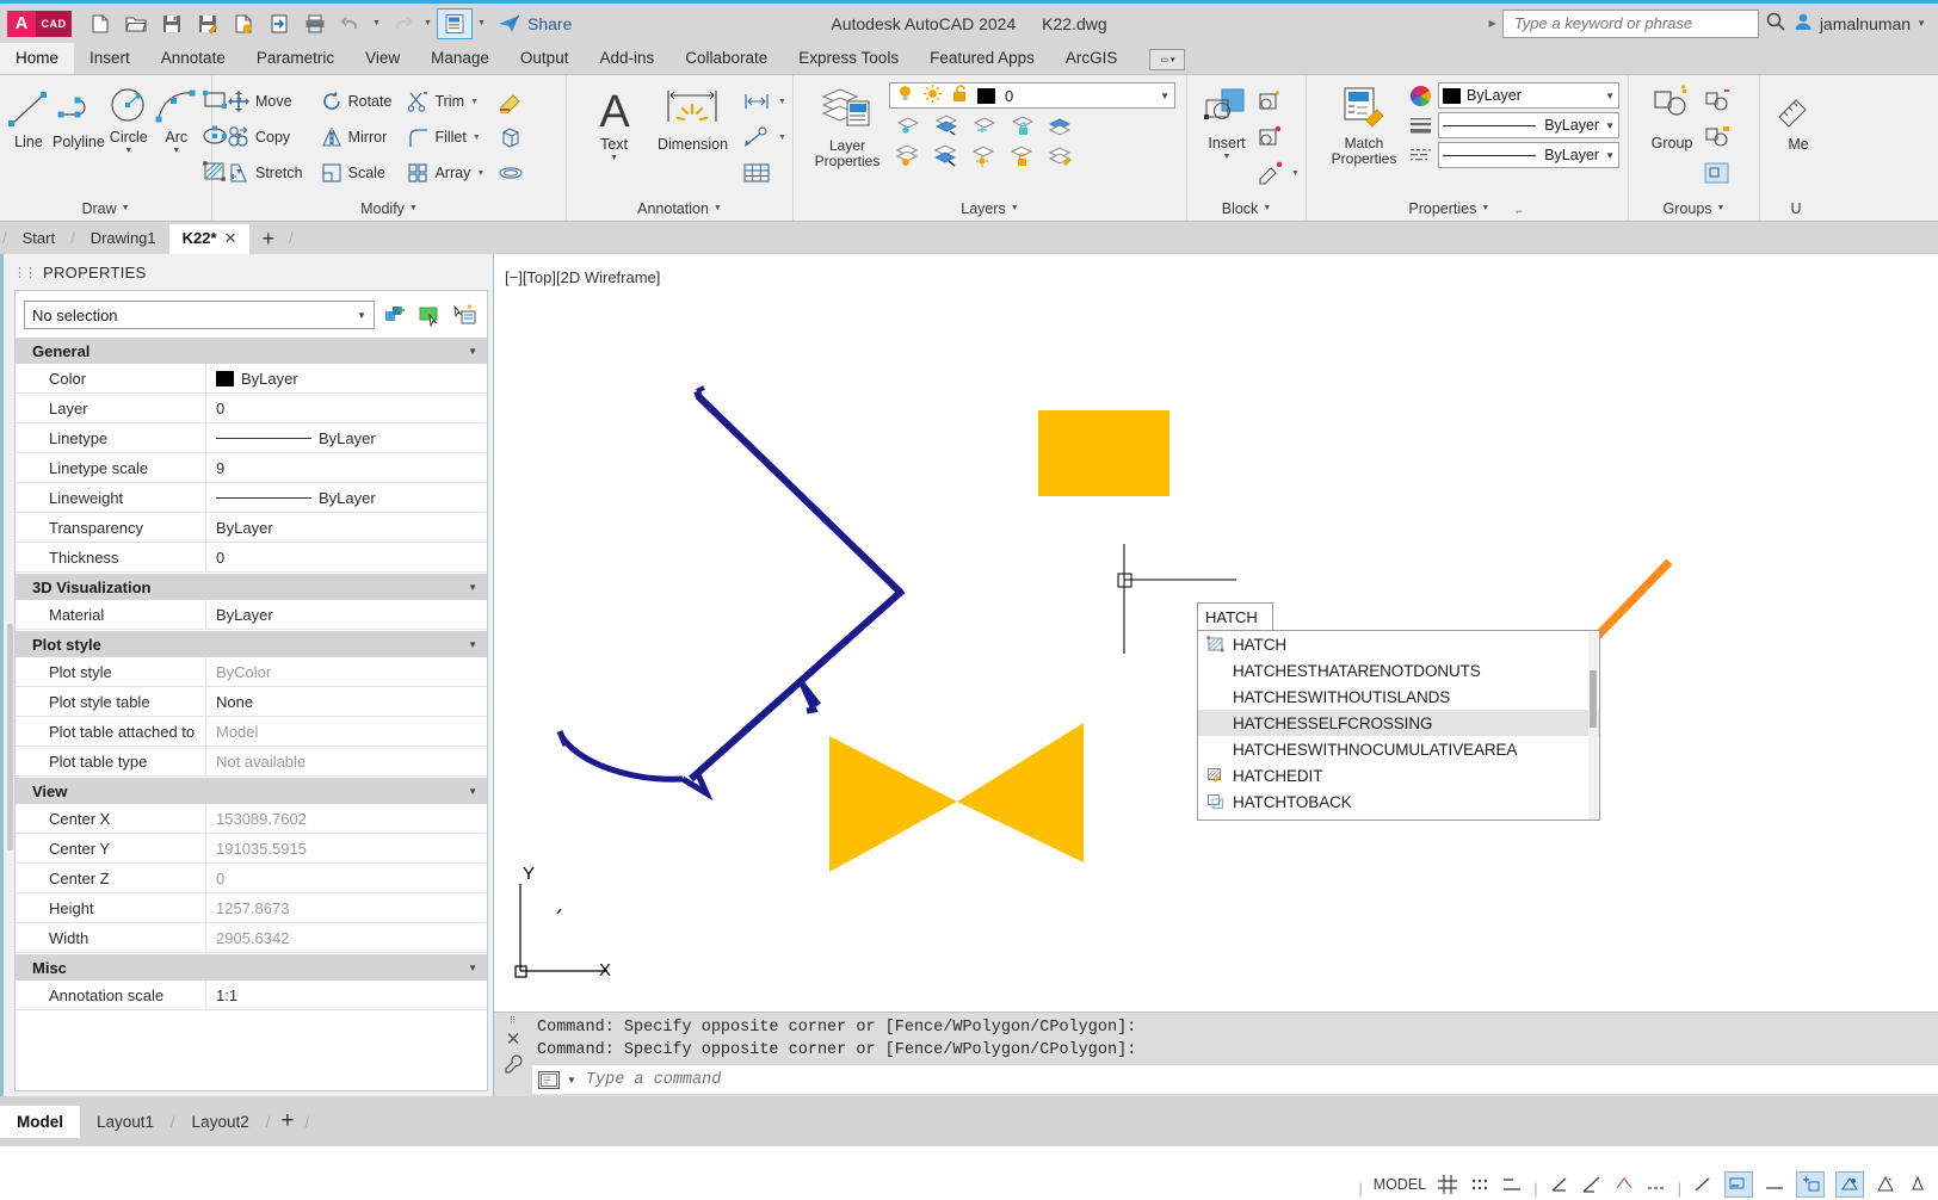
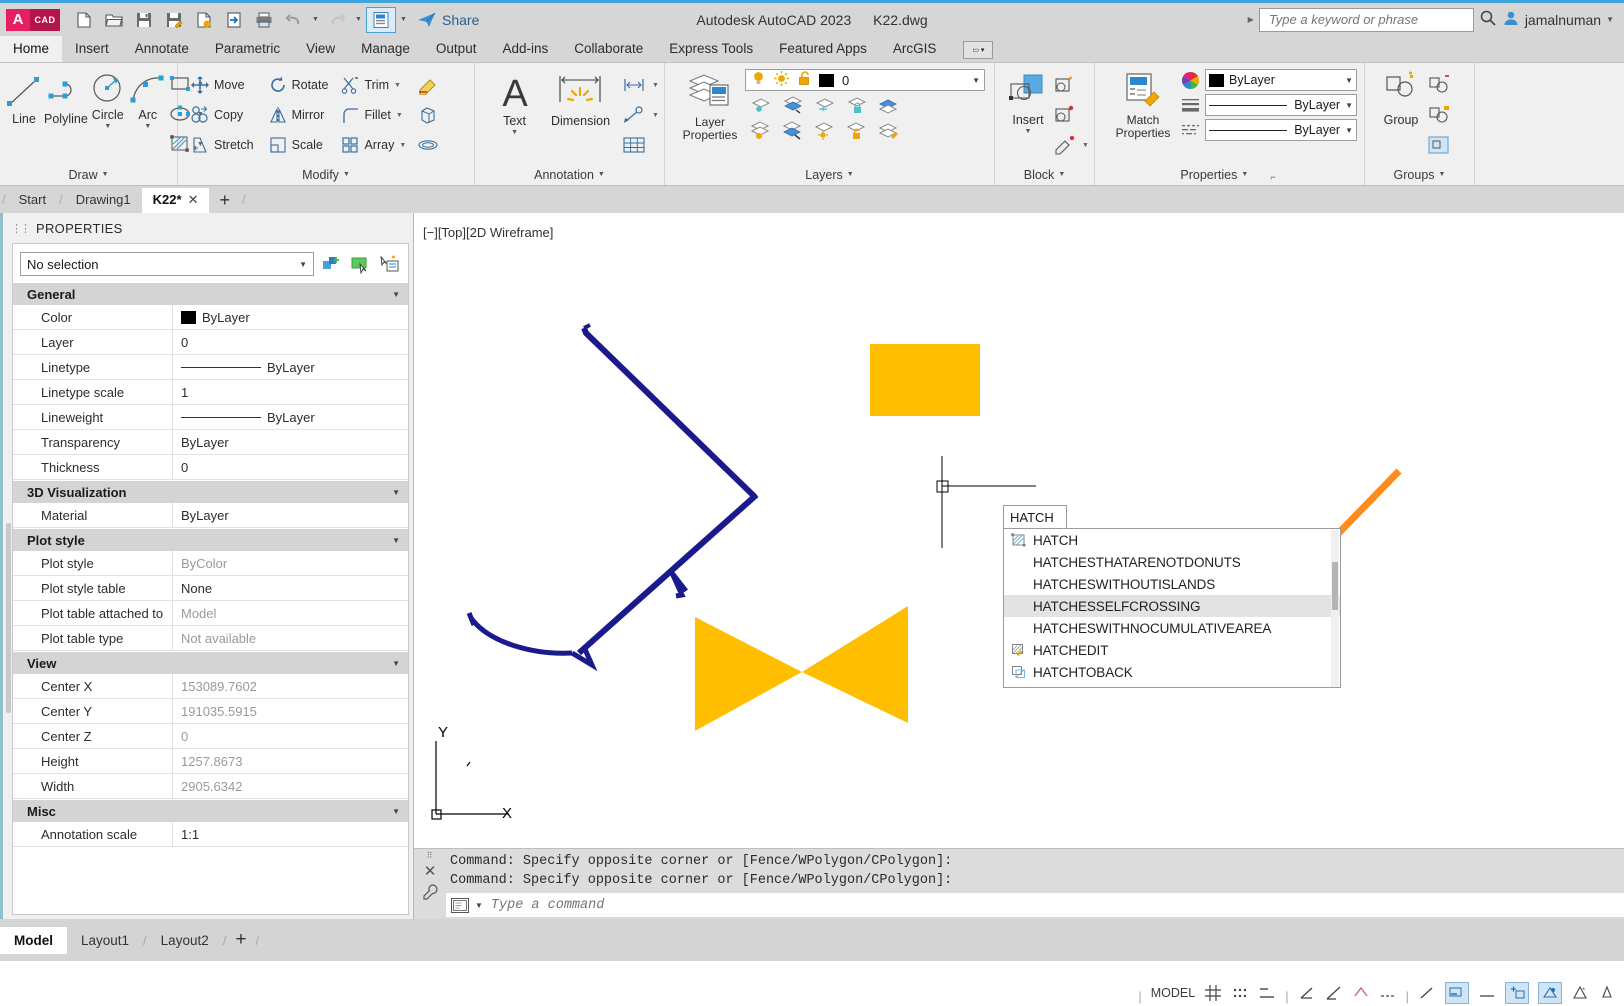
  A
  CAD
  Share
- Autodesk AutoCAD 2024 K22.dwg
+ Autodesk AutoCAD 2023 K22.dwg
  ▶
  Type a keyword or phrase
  jamalnuman
  ▼
  Home
  Insert
  Annotate
  Parametric
  View
  Manage
  Output
  Add-ins
  Collaborate
  Express Tools
  Featured Apps
  ArcGIS
  Line
  Polyline
  Circle
  Arc
  Draw
  Move
  Copy
  Stretch
  Rotate
  Mirror
  Scale
  Trim
  Fillet
  Array
  Modify
  A
  Text
  Dimension
  Annotation
  Layer
  Properties
  0
  ▼
  Layers
  Insert
  Block
  Match
  Properties
  ByLayer
  ▼
  ByLayer
  ▼
  ByLayer
  ▼
  Properties
  ⌐
  Group
  Groups
- Me
- U
  /
  Start
  /
  Drawing1
  K22*
  ✕
  +
  /
  ⋮⋮
  PROPERTIES
  No selection
  ▼
  General
  ▼
  Color
  ByLayer
  Layer
  0
  Linetype
  ByLayer
  Linetype scale
- 9
+ 1
  Lineweight
  ByLayer
  Transparency
  ByLayer
  Thickness
  0
  3D Visualization
  ▼
  Material
  ByLayer
  Plot style
  ▼
  Plot style
  ByColor
  Plot style table
  None
  Plot table attached to
  Model
  Plot table type
  Not available
  View
  ▼
  Center X
  153089.7602
  Center Y
  191035.5915
  Center Z
  0
  Height
  1257.8673
  Width
  2905.6342
  Misc
  ▼
  Annotation scale
  1:1
  [−][Top][2D Wireframe]
  Y
  X
  HATCH
  HATCH
  HATCHESTHATARENOTDONUTS
  HATCHESWITHOUTISLANDS
  HATCHESSELFCROSSING
  HATCHESWITHNOCUMULATIVEAREA
  HATCHEDIT
  HATCHTOBACK
  ⠿
  ✕
  Command: Specify opposite corner or [Fence/WPolygon/CPolygon]:
  Command: Specify opposite corner or [Fence/WPolygon/CPolygon]:
  ▼
  Type a command
  Model
  Layout1
  /
  Layout2
  /
  +
  /
  |
  MODEL
  |
  |
